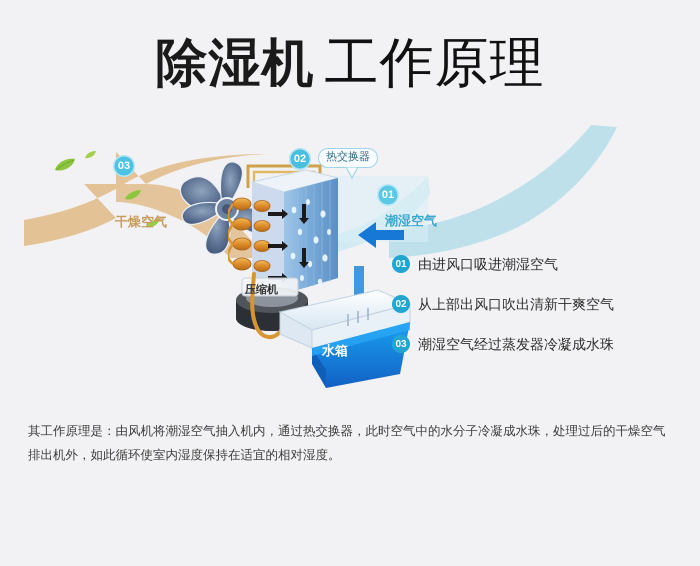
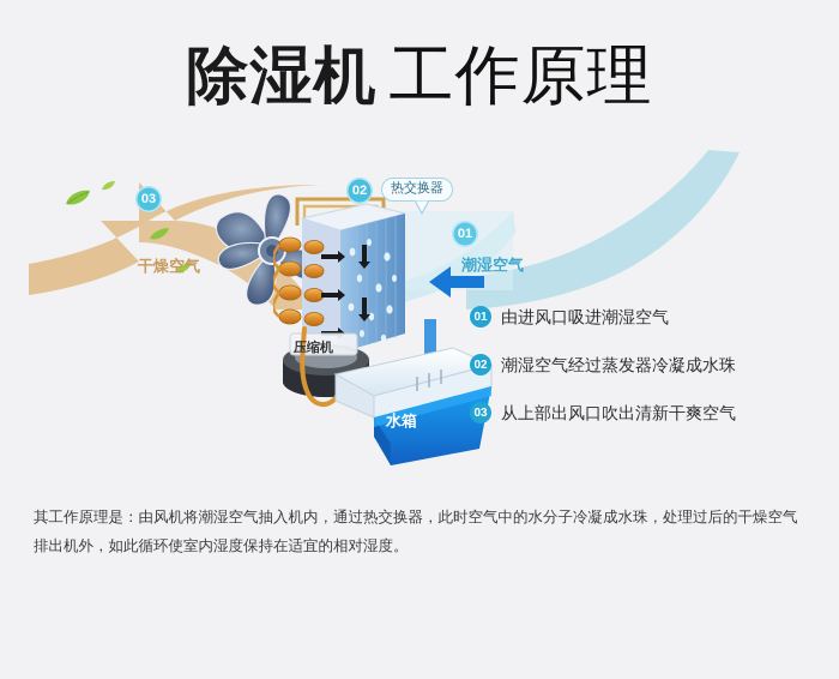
  除湿机 工作原理
  热交换器
  03
  02
  01
  干燥空气
  潮湿空气
  压缩机
  水箱
  01
  由进风口吸进潮湿空气
  02
- 从上部出风口吹出清新干爽空气
+ 潮湿空气经过蒸发器冷凝成水珠
  03
- 潮湿空气经过蒸发器冷凝成水珠
+ 从上部出风口吹出清新干爽空气
  其工作原理是：由风机将潮湿空气抽入机内，通过热交换器，此时空气中的水分子冷凝成水珠，处理过后的干燥空气排出机外，如此循环使室内湿度保持在适宜的相对湿度。
